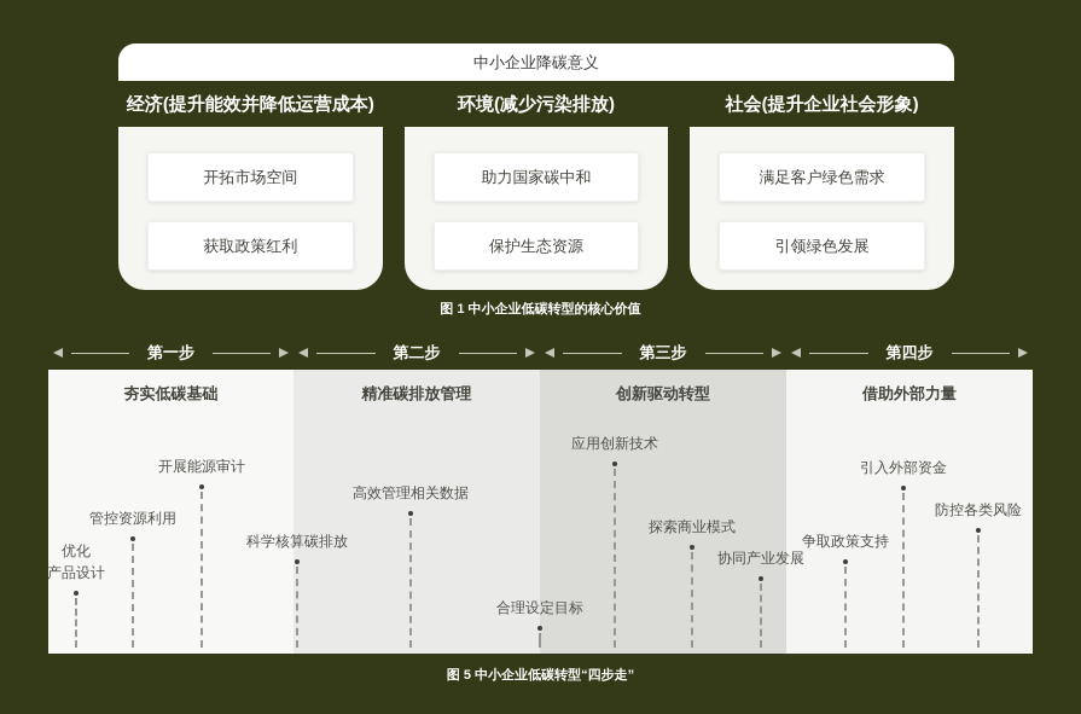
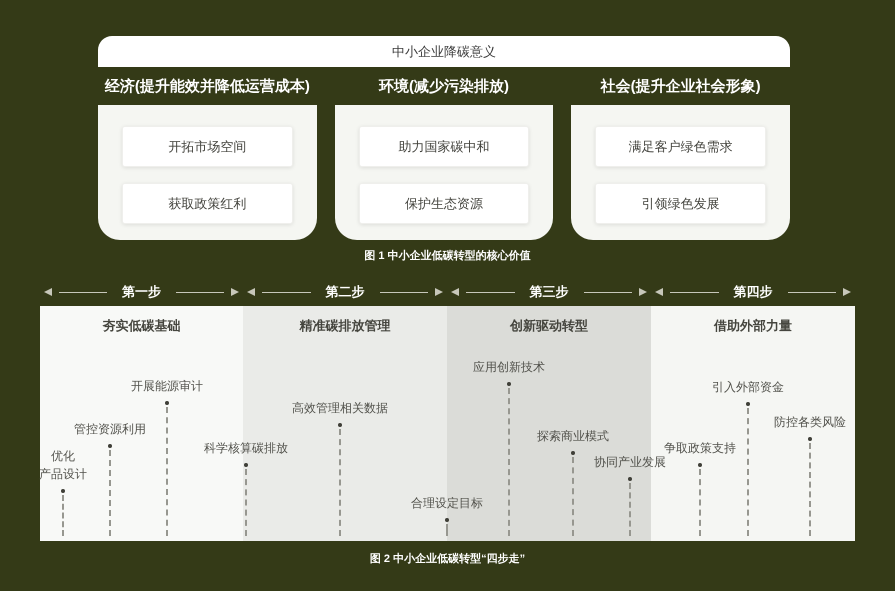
  中小企业降碳意义
  经济(提升能效并降低运营成本)
  开拓市场空间
  获取政策红利
  环境(减少污染排放)
  助力国家碳中和
  保护生态资源
  社会(提升企业社会形象)
  满足客户绿色需求
  引领绿色发展
  图 1 中小企业低碳转型的核心价值
  第一步
  第二步
  第三步
  第四步
  夯实低碳基础
  精准碳排放管理
  创新驱动转型
  借助外部力量
  开展能源审计
  管控资源利用
  优化
  产品设计
  高效管理相关数据
  科学核算碳排放
  合理设定目标
  应用创新技术
  探索商业模式
  协同产业发展
  引入外部资金
  防控各类风险
  争取政策支持
- 图 5 中小企业低碳转型“四步走”
+ 图 2 中小企业低碳转型“四步走”
